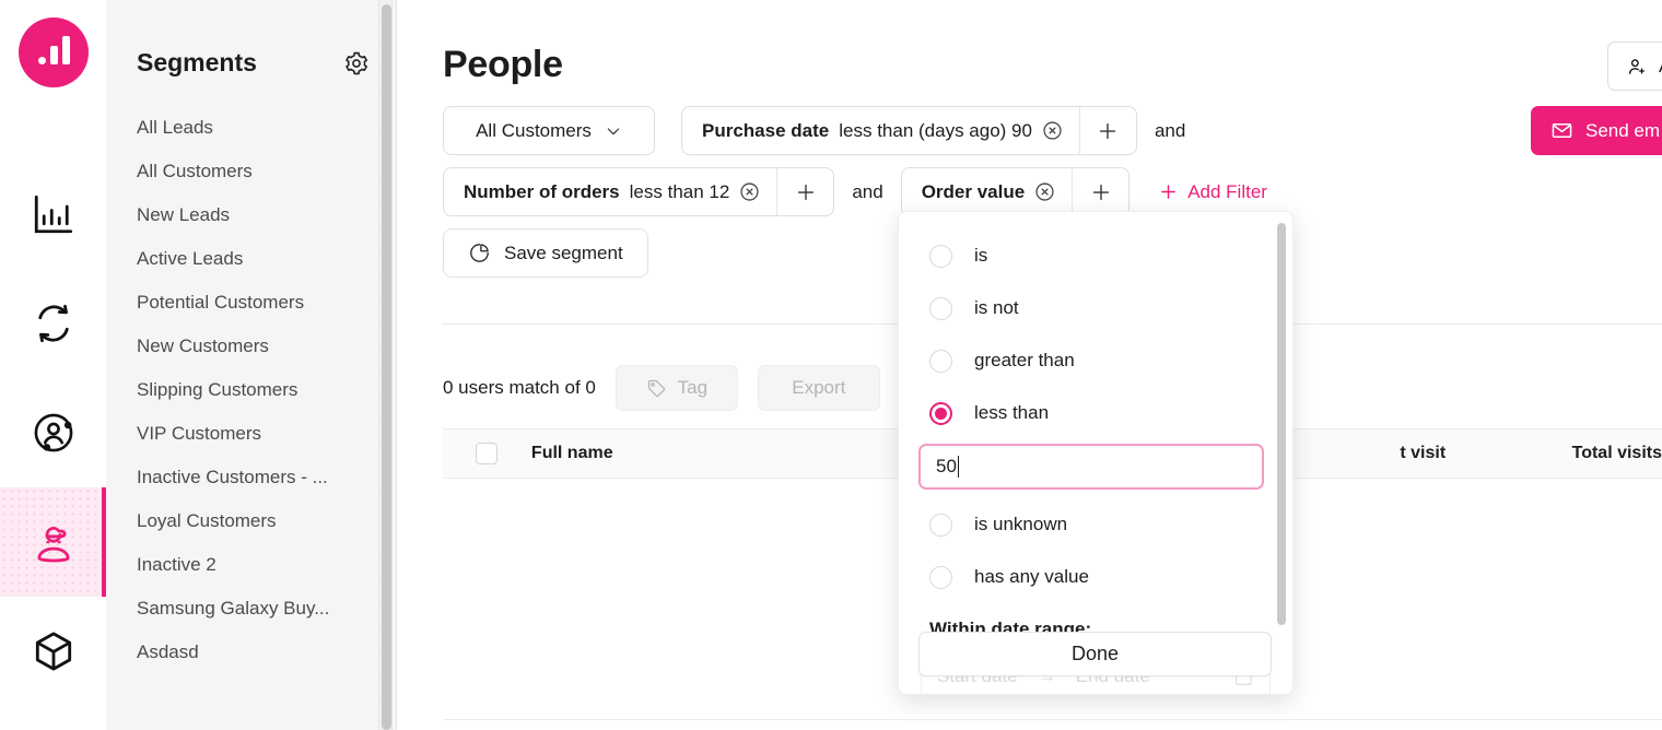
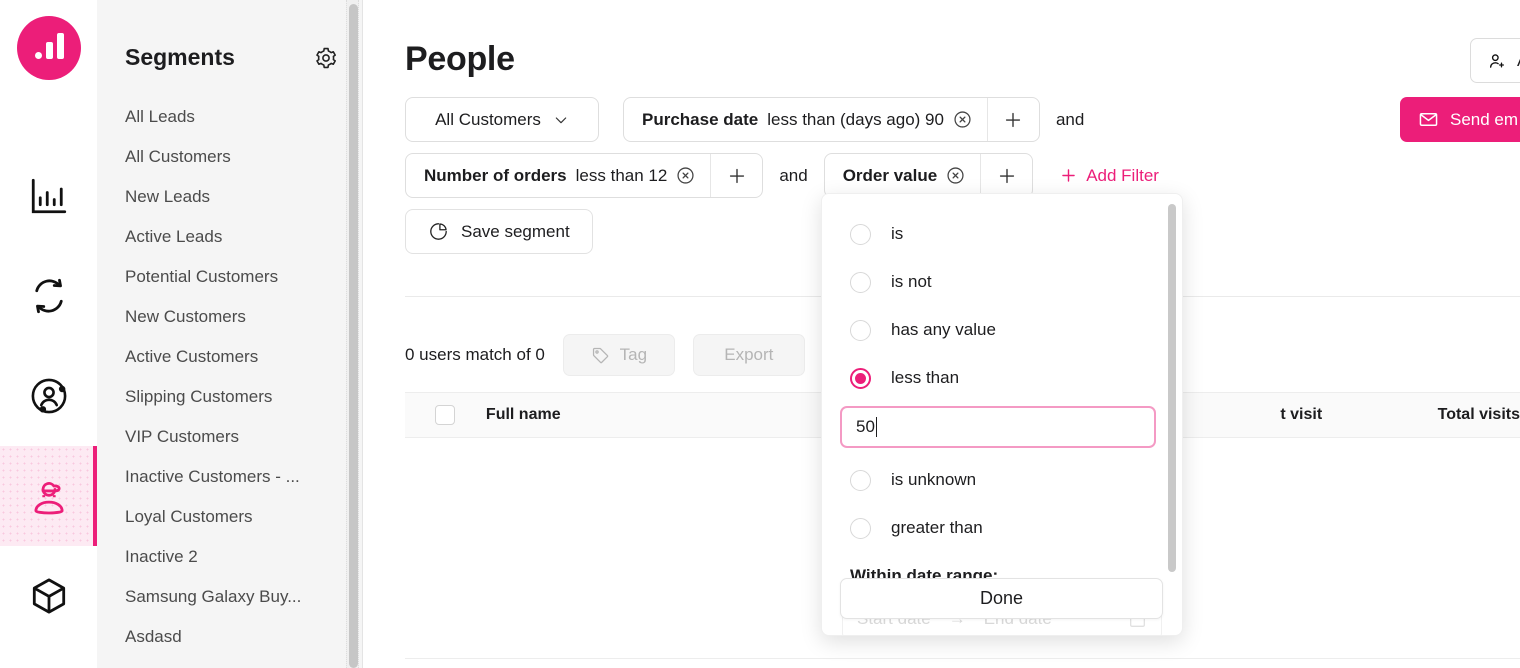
  Segments
  All Leads
  All Customers
  New Leads
  Active Leads
  Potential Customers
  New Customers
+ Active Customers
  Slipping Customers
  VIP Customers
  Inactive Customers - ...
  Loyal Customers
  Inactive 2
  Samsung Galaxy Buy...
  Asdasd
  People
  Send em
  All Customers
  Purchase date
  less than (days ago) 90
  and
  Number of orders
  less than 12
  and
  Order value
  Add Filter
  Save segment
  0 users match of 0
  Tag
  Export
  Full name
  t visit
  Total visits
  is
  is not
- greater than
+ has any value
  less than
  50
  is unknown
- has any value
+ greater than
  Within date range:
  Done
